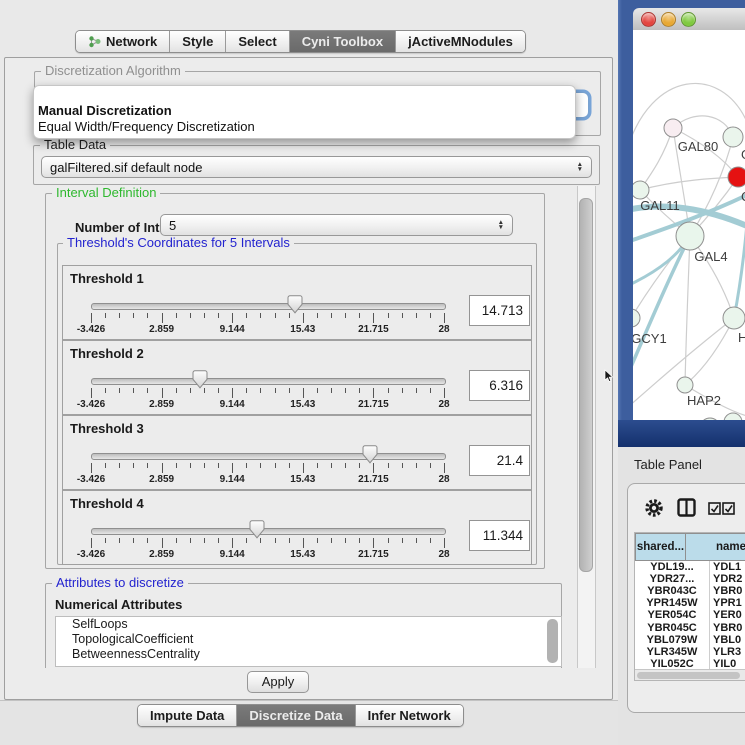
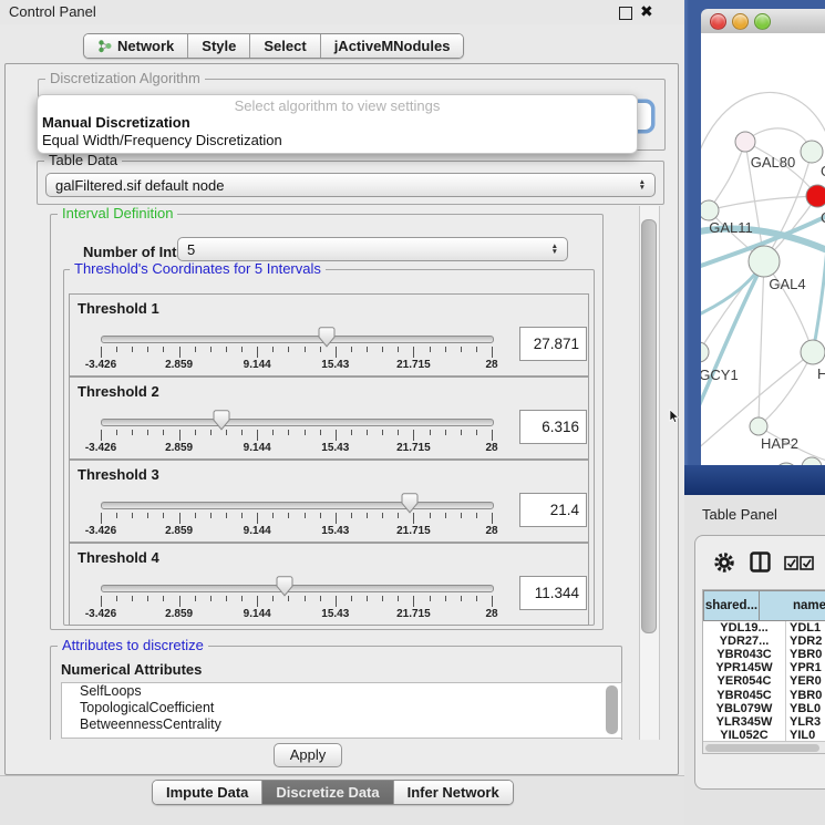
+ Control Panel
+ ✖
  Network
  Style
  Select
- Cyni Toolbox
  jActiveMNodules
  Discretization Algorithm
+ Select algorithm to view settings
  Manual Discretization
  Equal Width/Frequency Discretization
  galFiltered.sif default node
  Table Data
  Interval Definition
  5
  Threshold's Coordinates for 5 Intervals
  Threshold 1
  -3.426
  2.859
  9.144
  15.43
  21.715
  28
- 14.713
+ 27.871
  Threshold 2
  -3.426
  2.859
  9.144
  15.43
  21.715
  28
  6.316
  Threshold 3
  -3.426
  2.859
  9.144
  15.43
  21.715
  28
  21.4
  Threshold 4
  -3.426
  2.859
  9.144
  15.43
  21.715
  28
  11.344
  Attributes to discretize
  Numerical Attributes
  SelfLoops
  TopologicalCoefficient
  BetweennessCentrality
  Apply
  Impute Data
  Discretize Data
  Infer Network
  GAL80
  GAL11
  GAL4
  GCY1
  HAP2
  Table Panel
  shared...
  name
  YDL19...
  YDL1
  YDR27...
  YDR2
  YBR043C
  YBR0
  YPR145W
  YPR1
  YER054C
  YER0
  YBR045C
  YBR0
  YBL079W
  YBL0
  YLR345W
  YLR3
  YIL052C
  YIL0
